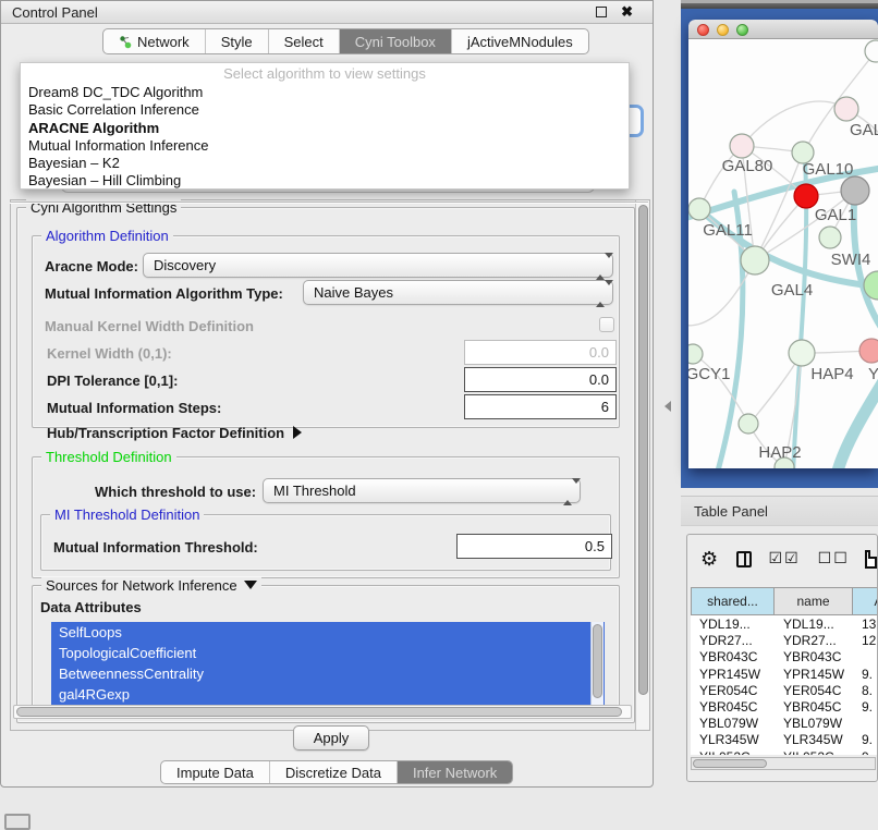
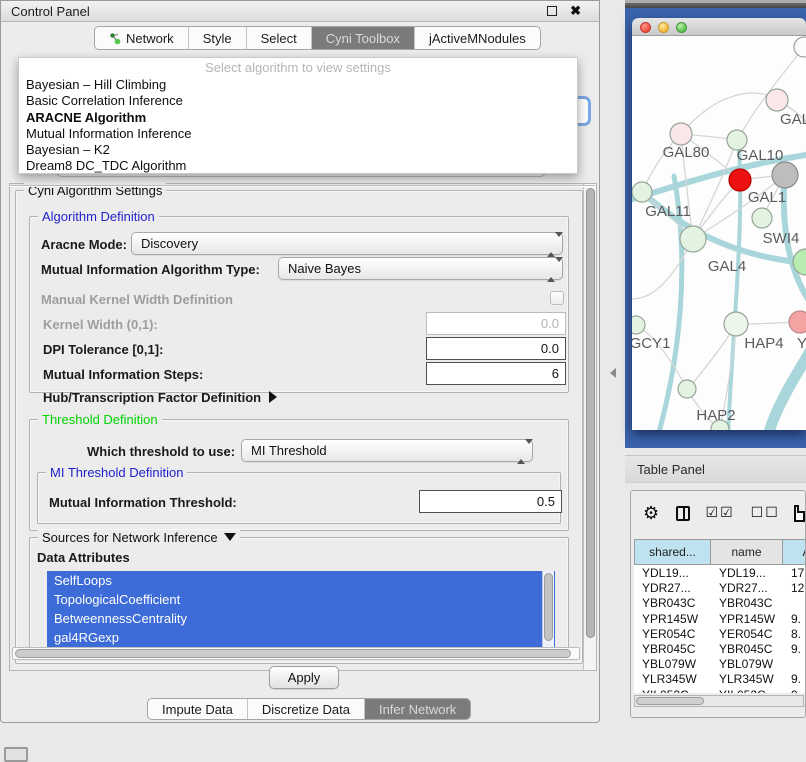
  Control Panel
  ✖
  Network
  Style
  Select
  Cyni Toolbox
  jActiveMNodules
  Cyni Algorithm Settings
  Algorithm Definition
  Aracne Mode:
  Discovery
  Mutual Information Algorithm Type:
  Naive Bayes
  Manual Kernel Width Definition
  Kernel Width (0,1):
  0.0
  DPI Tolerance [0,1]:
  0.0
  Mutual Information Steps:
  6
  Hub/Transcription Factor Definition
  Threshold Definition
  Which threshold to use:
  MI Threshold
  MI Threshold Definition
  Mutual Information Threshold:
  0.5
  Sources for Network Inference
  Data Attributes
  SelfLoops
  TopologicalCoefficient
  BetweennessCentrality
  gal4RGexp
  Apply
  Impute Data
  Discretize Data
  Infer Network
  Select algorithm to view settings
- Dream8 DC_TDC Algorithm
+ Bayesian – Hill Climbing
  Basic Correlation Inference
  ARACNE Algorithm
  Mutual Information Inference
  Bayesian – K2
- Bayesian – Hill Climbing
+ Dream8 DC_TDC Algorithm
  GAL80
  GAL10
  GAL1
  GAL11
  SWI4
  GAL4
  GCY1
  HAP4
  Y
  HAP2
  Table Panel
  ⚙
  ☑☑
  ☐☐
  shared...
  name
  YDL19...
  YDL19...
- 13
+ 17
  YDR27...
  YDR27...
  12
  YBR043C
  YBR043C
  YPR145W
  YPR145W
  9.
  YER054C
  YER054C
  8.
  YBR045C
  YBR045C
  9.
  YBL079W
  YBL079W
  YLR345W
  YLR345W
  9.
